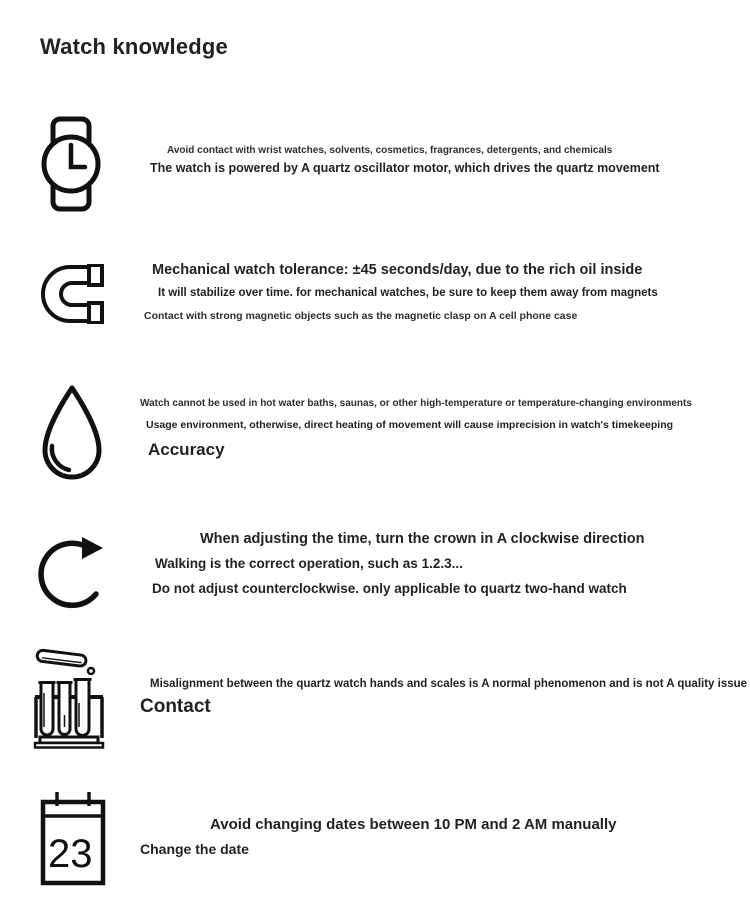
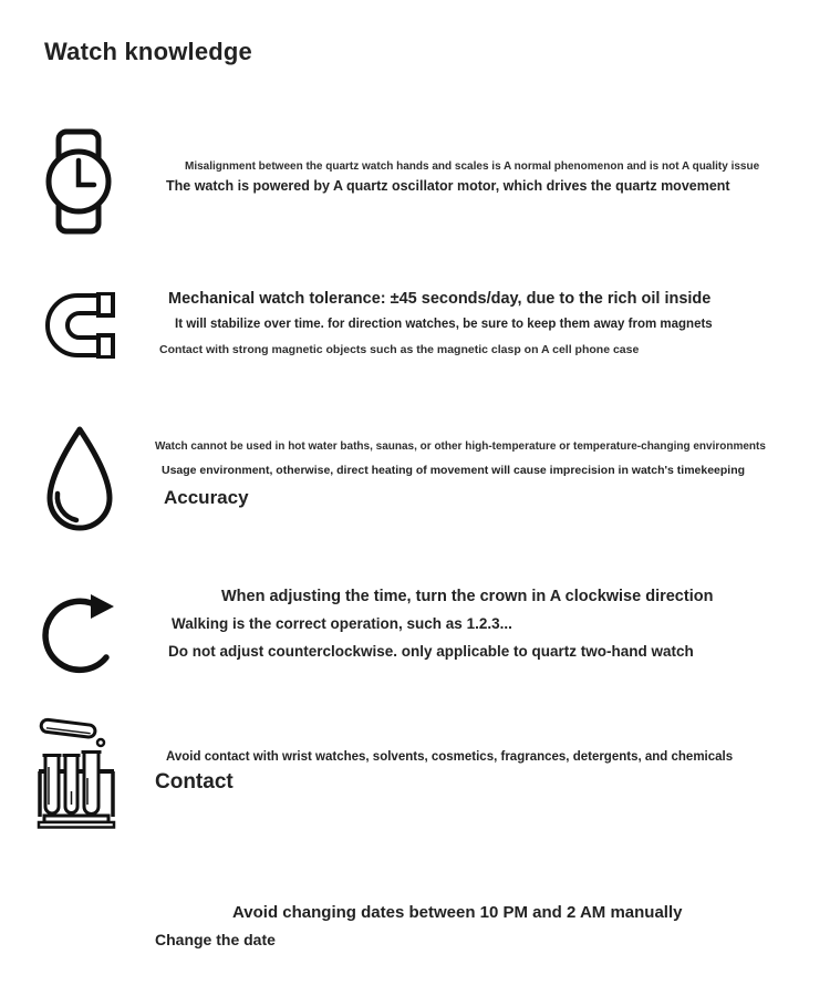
  Watch knowledge
- Avoid contact with wrist watches, solvents, cosmetics, fragrances, detergents, and chemicals
+ Misalignment between the quartz watch hands and scales is A normal phenomenon and is not A quality issue
  The watch is powered by A quartz oscillator motor, which drives the quartz movement
  Mechanical watch tolerance: ±45 seconds/day, due to the rich oil inside
- It will stabilize over time. for mechanical watches, be sure to keep them away from magnets
+ It will stabilize over time. for direction watches, be sure to keep them away from magnets
  Contact with strong magnetic objects such as the magnetic clasp on A cell phone case
  Watch cannot be used in hot water baths, saunas, or other high-temperature or temperature-changing environments
  Usage environment, otherwise, direct heating of movement will cause imprecision in watch's timekeeping
  Accuracy
  When adjusting the time, turn the crown in A clockwise direction
  Walking is the correct operation, such as 1.2.3...
  Do not adjust counterclockwise. only applicable to quartz two-hand watch
- Misalignment between the quartz watch hands and scales is A normal phenomenon and is not A quality issue
+ Avoid contact with wrist watches, solvents, cosmetics, fragrances, detergents, and chemicals
  Contact
- 23
  Avoid changing dates between 10 PM and 2 AM manually
  Change the date
